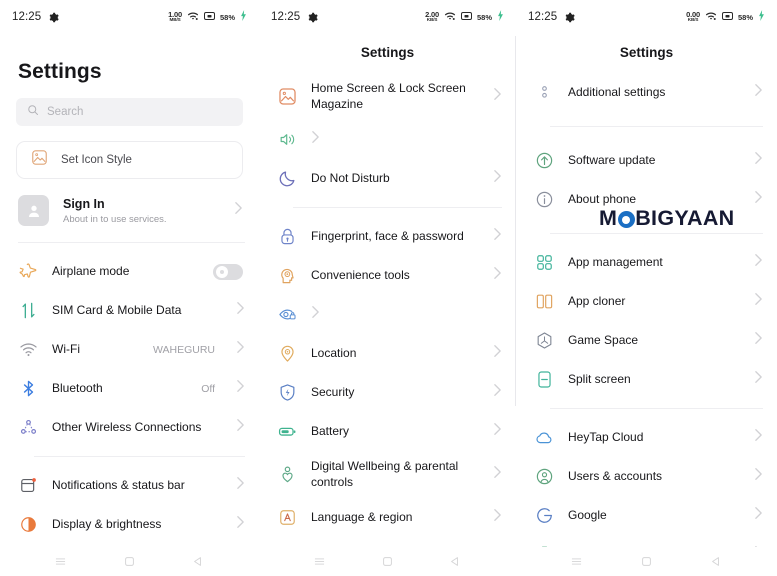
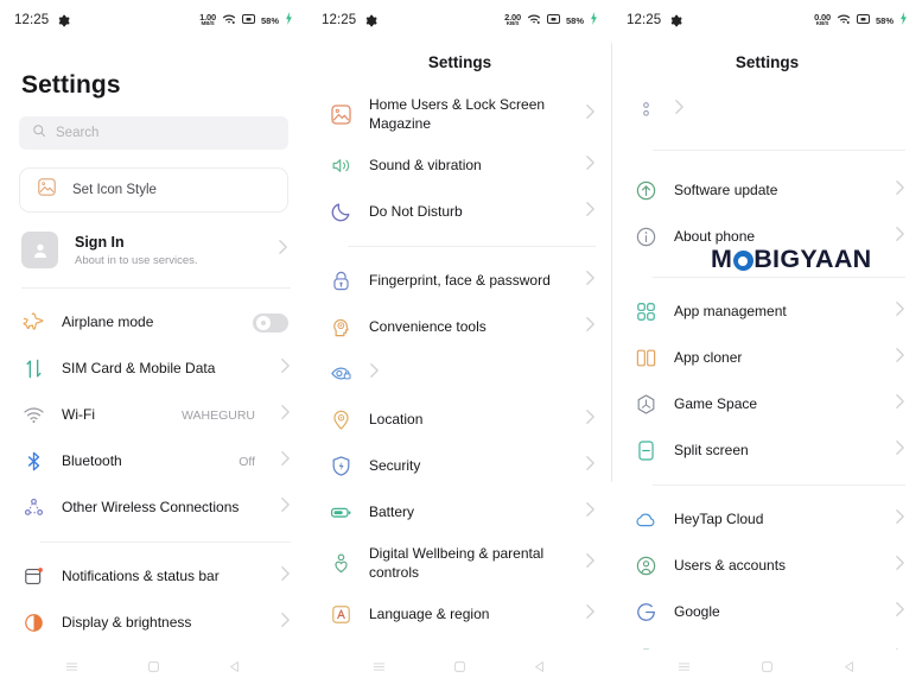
  12:25
  1.00
  58%
  Settings
  Search
  Set Icon Style
  Sign In
  About in to use services.
  Airplane mode
  SIM Card & Mobile Data
  Wi-Fi
  WAHEGURU
  Bluetooth
  Off
  Other Wireless Connections
  Notifications & status bar
  Display & brightness
  12:25
  2.00
  58%
  Settings
- Home Screen & Lock Screen Magazine
+ Home Users & Lock Screen Magazine
+ Sound & vibration
  Do Not Disturb
  Fingerprint, face & password
  Convenience tools
  Location
  Security
  Battery
  Digital Wellbeing & parental controls
  Language & region
  12:25
  0.00
  58%
  Settings
- Additional settings
  Software update
  About phone
  App management
  App cloner
  Game Space
  Split screen
  HeyTap Cloud
  Users & accounts
  Google
  M
  BIGYAAN
